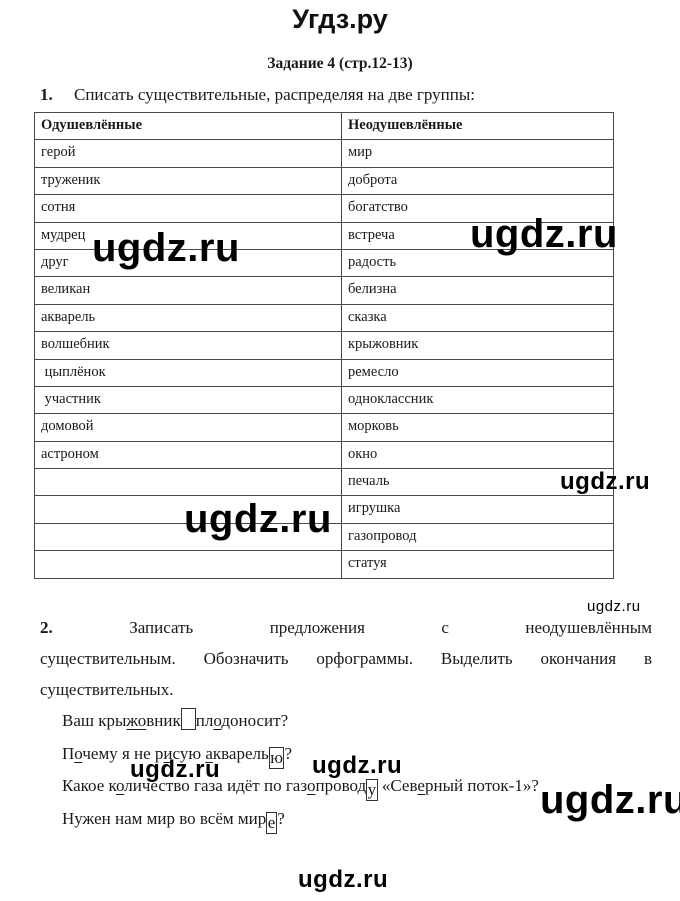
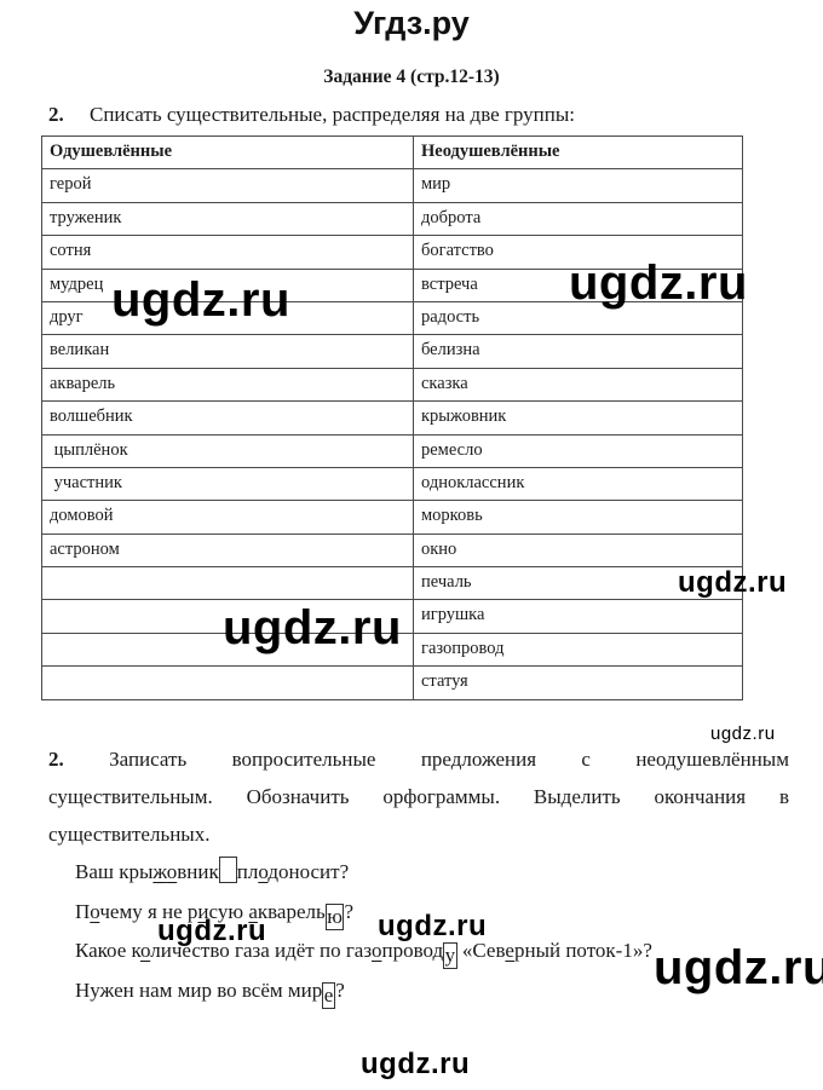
  Угдз.ру
  Задание 4 (стр.12-13)
- 1. Списать существительные, распределяя на две группы:
+ 2. Списать существительные, распределяя на две группы:
  Одушевлённые	Неодушевлённые
  герой	мир
  труженик	доброта
  сотня	богатство
  мудрец	встреча
  друг	радость
  великан	белизна
  акварель	сказка
  волшебник	крыжовник
  цыплёнок	ремесло
  участник	одноклассник
  домовой	морковь
  астроном	окно
  	печаль
  	игрушка
  	газопровод
  	статуя
  2.
  Записать
+ вопросительные
  предложения
  с
  неодушевлённым
  существительным.
  Обозначить
  орфограммы.
  Выделить
  окончания
  в
  существительных.
  Ваш крыжовник плодоносит?
  Почему я не рисую акварелью?
  Какое количество газа идёт по газопроводу «Северный поток-1»?
  Нужен нам мир во всём мире?
  ugdz.ru
  ugdz.ru
  ugdz.ru
  ugdz.ru
  ugdz.ru
  ugdz.ru
  ugdz.ru
  ugdz.ru
  ugdz.ru
